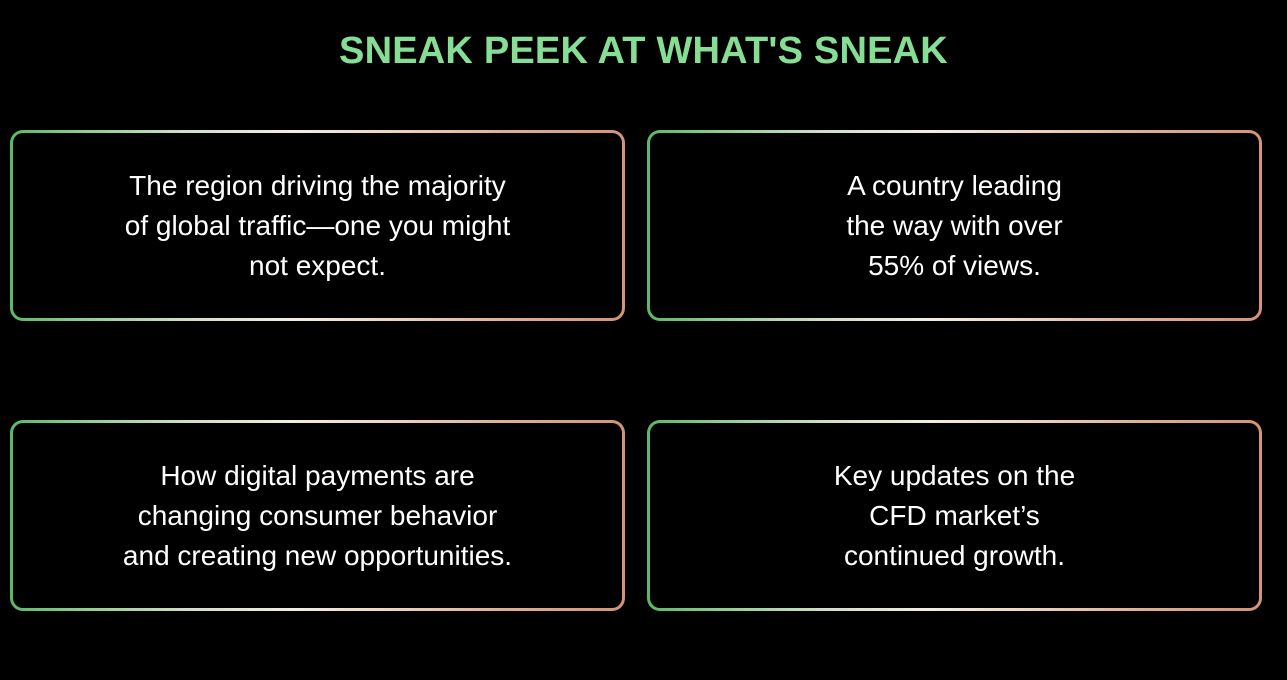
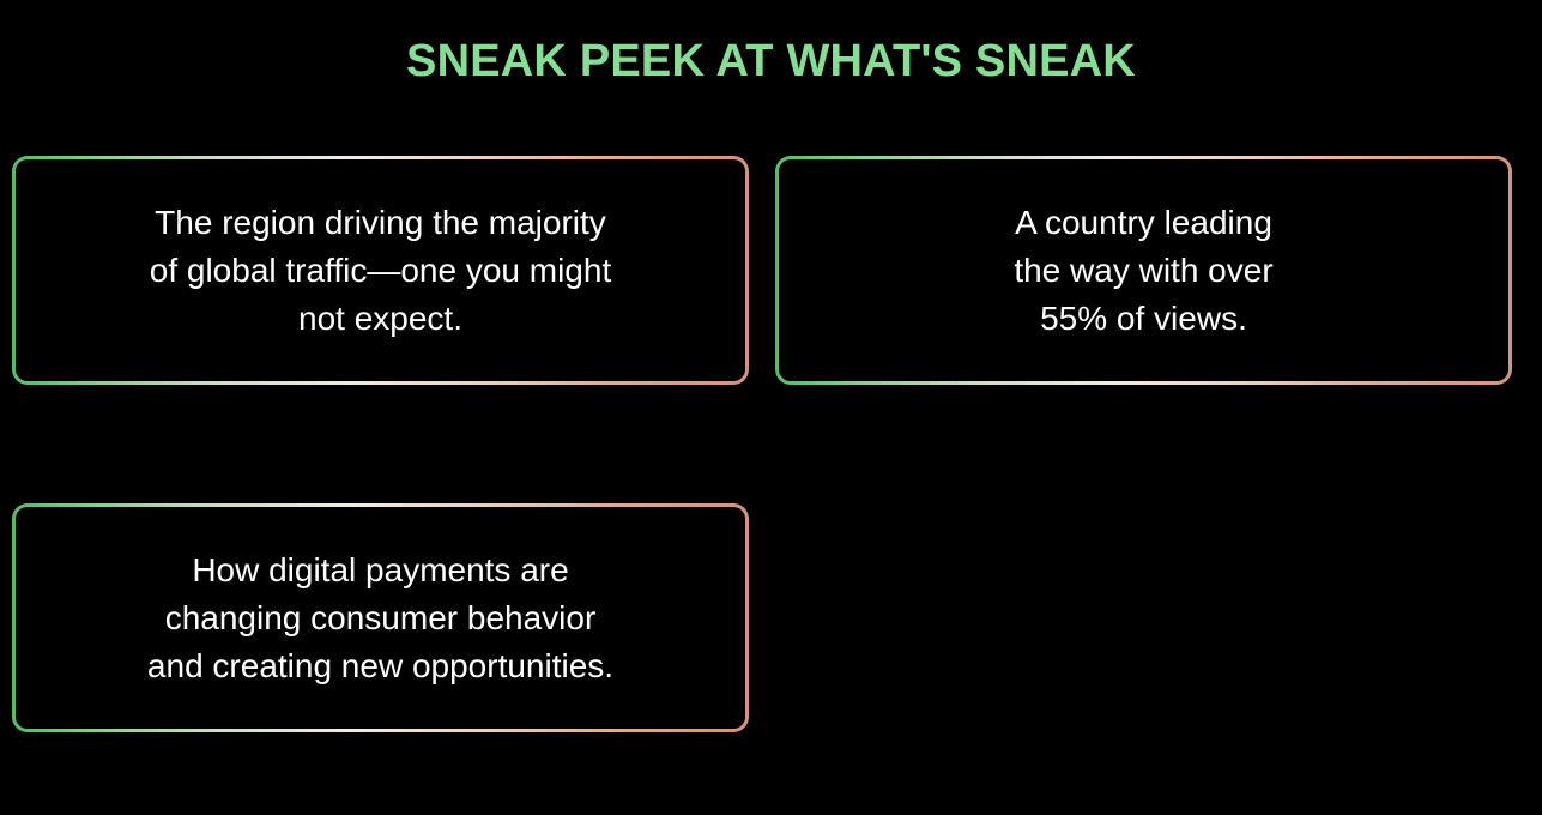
  SNEAK PEEK AT WHAT'S SNEAK
  The region driving the majority
  of global traffic—one you might
  not expect.
  A country leading
  the way with over
  55% of views.
  How digital payments are
  changing consumer behavior
  and creating new opportunities.
- Key updates on the
- CFD market’s
- continued growth.
